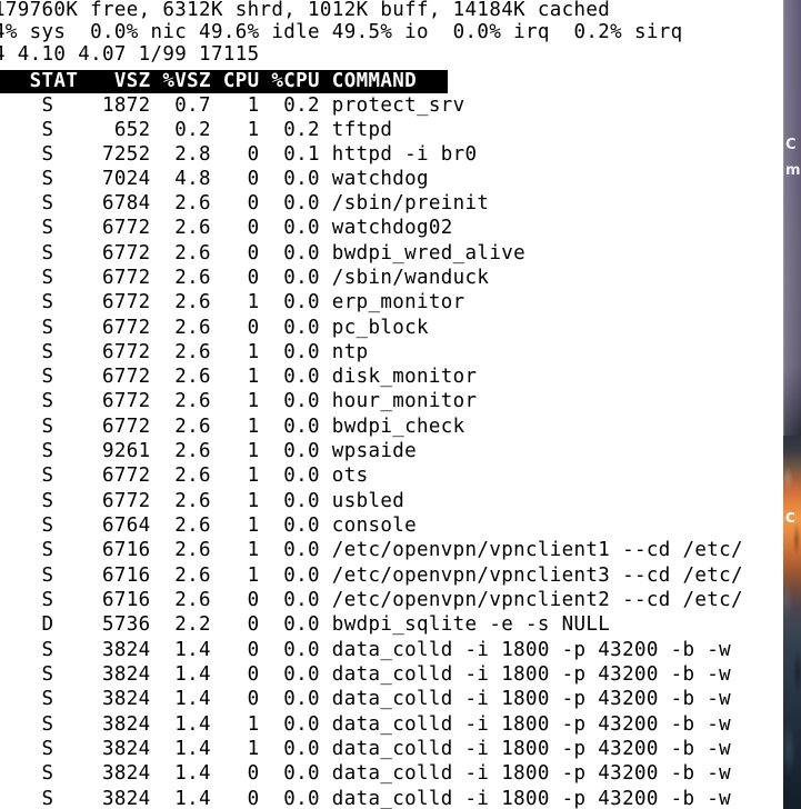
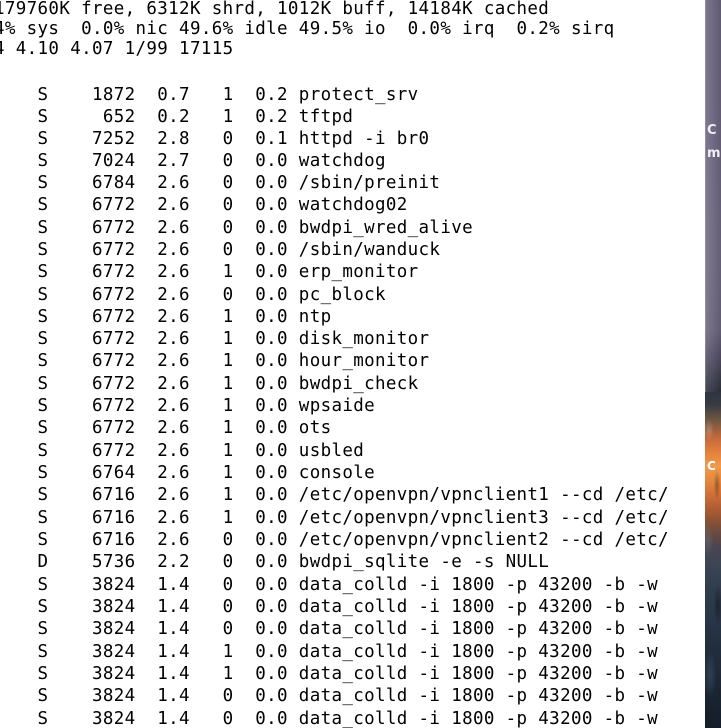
  C
  m
  C
  79760K free, 6312K shrd, 1012K buff, 14184K cached
  % sys 0.0% nic 49.6% idle 49.5% io 0.0% irq 0.2% sirq
  4.10 4.07 1/99 17115
- STAT VSZ %VSZ CPU %CPU COMMAND
  S 1872 0.7 1 0.2 protect_srv
  S 652 0.2 1 0.2 tftpd
  S 7252 2.8 0 0.1 httpd -i br0
- S 7024 4.8 0 0.0 watchdog
+ S 7024 2.7 0 0.0 watchdog
  S 6784 2.6 0 0.0 /sbin/preinit
  S 6772 2.6 0 0.0 watchdog02
  S 6772 2.6 0 0.0 bwdpi_wred_alive
  S 6772 2.6 0 0.0 /sbin/wanduck
  S 6772 2.6 1 0.0 erp_monitor
  S 6772 2.6 0 0.0 pc_block
  S 6772 2.6 1 0.0 ntp
  S 6772 2.6 1 0.0 disk_monitor
  S 6772 2.6 1 0.0 hour_monitor
  S 6772 2.6 1 0.0 bwdpi_check
- S 9261 2.6 1 0.0 wpsaide
+ S 6772 2.6 1 0.0 wpsaide
  S 6772 2.6 1 0.0 ots
  S 6772 2.6 1 0.0 usbled
  S 6764 2.6 1 0.0 console
  S 6716 2.6 1 0.0 /etc/openvpn/vpnclient1 --cd /etc/
  S 6716 2.6 1 0.0 /etc/openvpn/vpnclient3 --cd /etc/
  S 6716 2.6 0 0.0 /etc/openvpn/vpnclient2 --cd /etc/
  D 5736 2.2 0 0.0 bwdpi_sqlite -e -s NULL
  S 3824 1.4 0 0.0 data_colld -i 1800 -p 43200 -b -w
  S 3824 1.4 0 0.0 data_colld -i 1800 -p 43200 -b -w
  S 3824 1.4 0 0.0 data_colld -i 1800 -p 43200 -b -w
  S 3824 1.4 1 0.0 data_colld -i 1800 -p 43200 -b -w
  S 3824 1.4 1 0.0 data_colld -i 1800 -p 43200 -b -w
  S 3824 1.4 0 0.0 data_colld -i 1800 -p 43200 -b -w
  S 3824 1.4 0 0.0 data_colld -i 1800 -p 43200 -b -w
